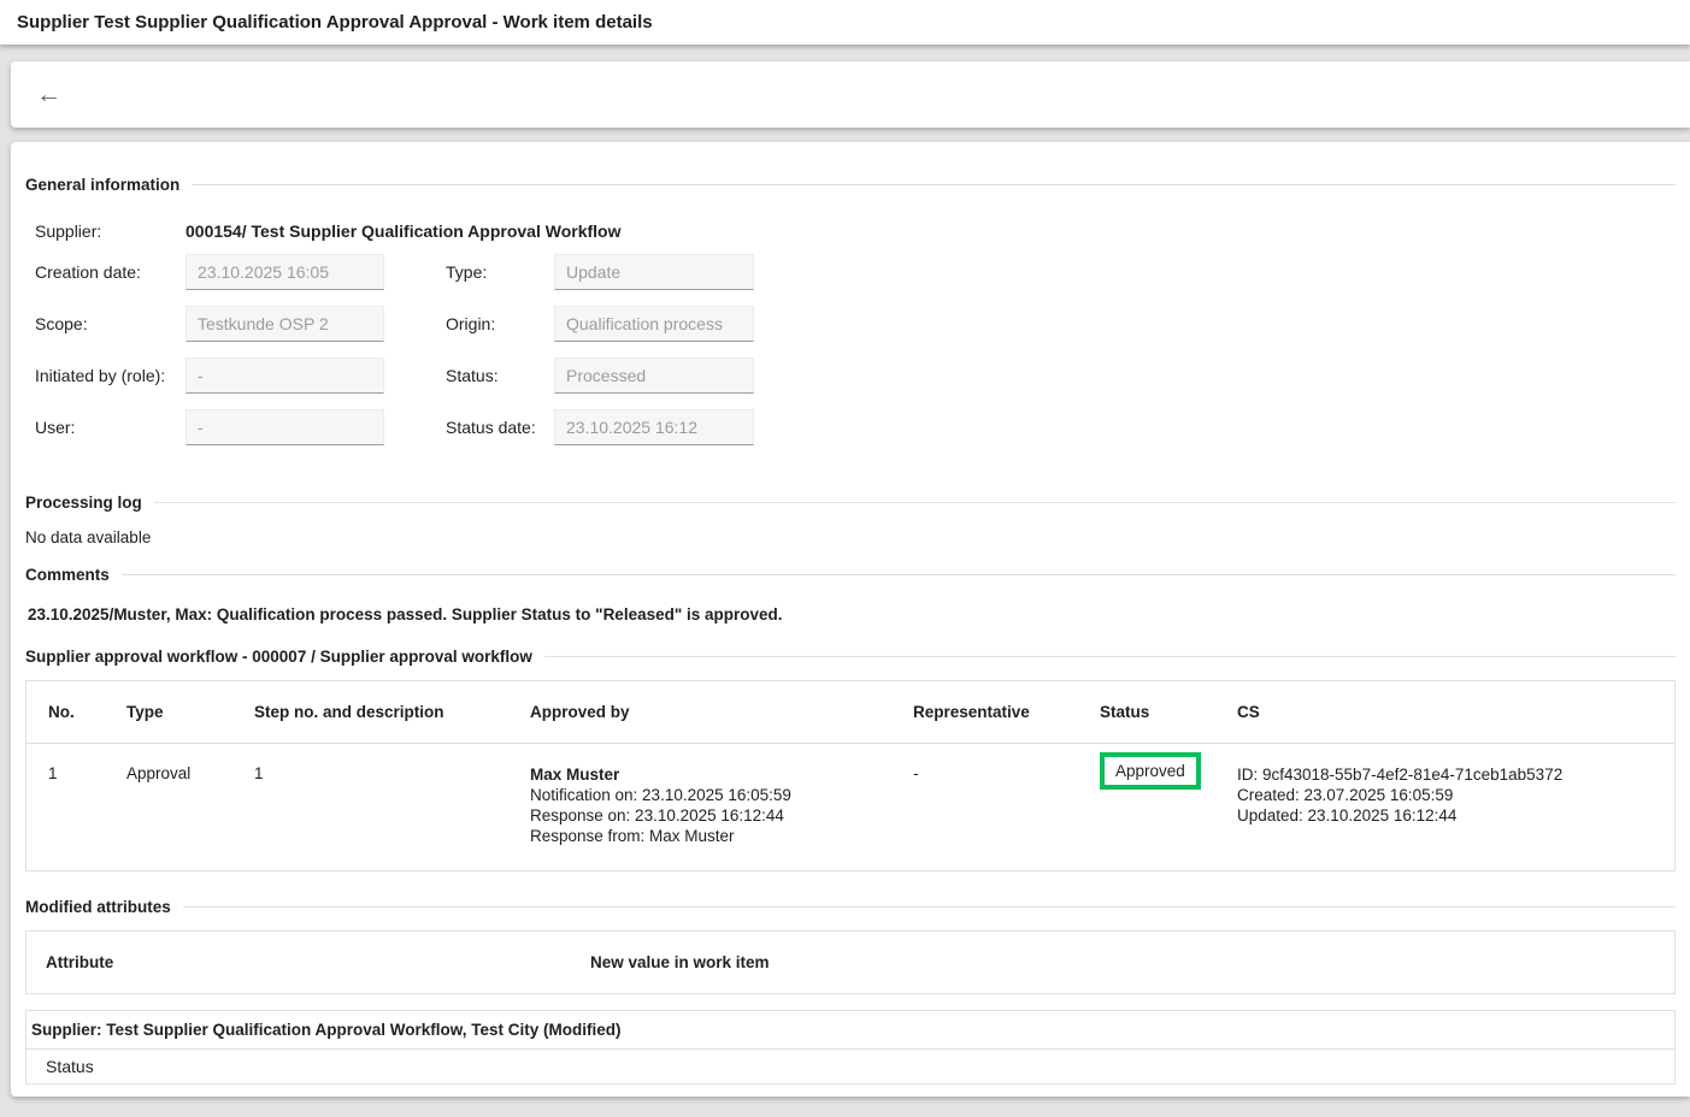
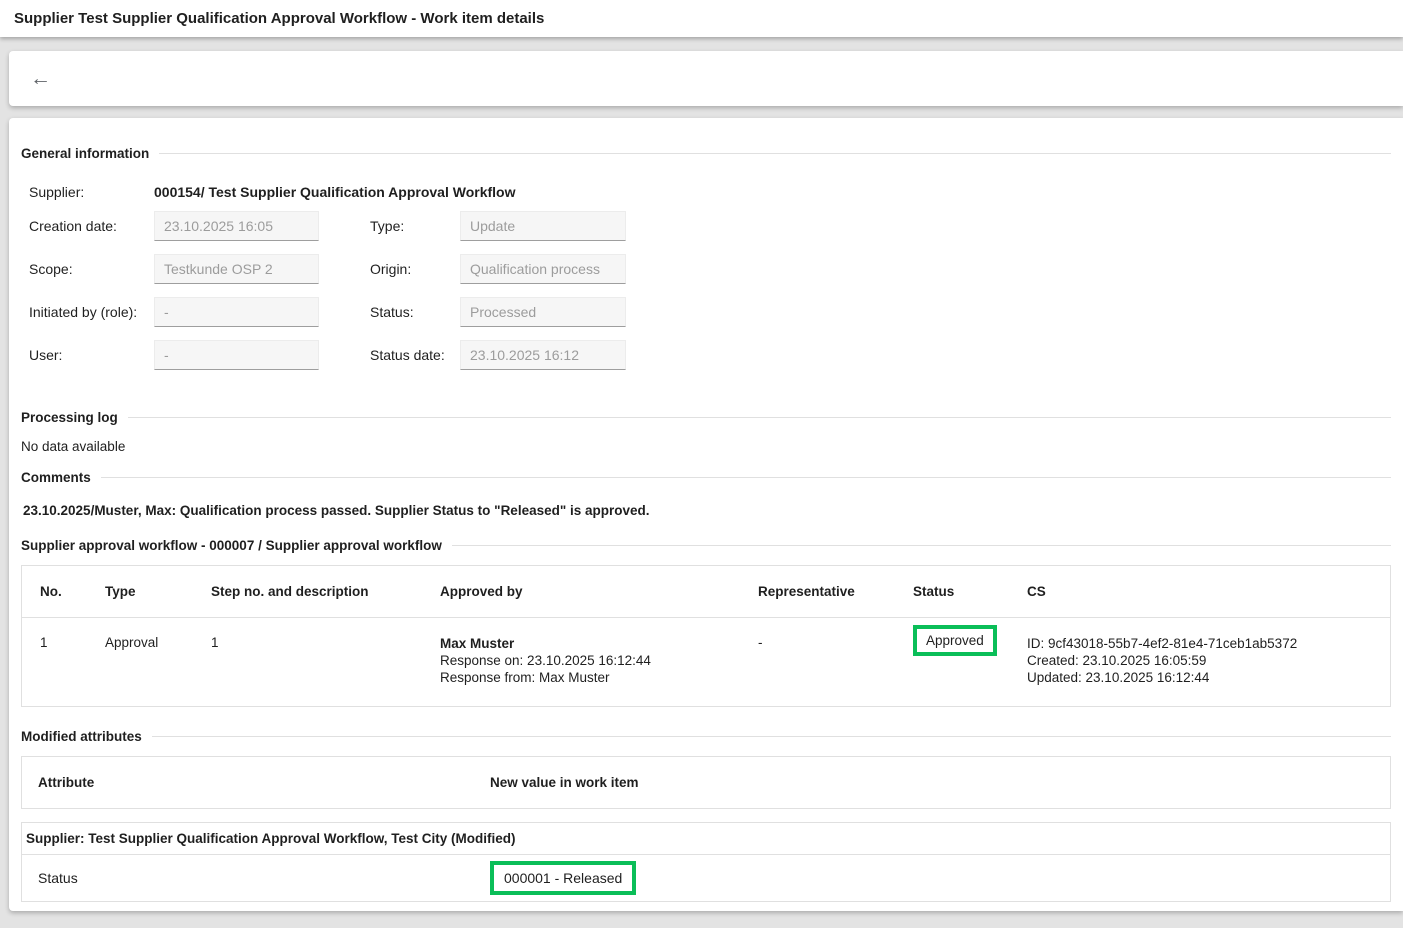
- Supplier Test Supplier Qualification Approval Approval - Work item details
+ Supplier Test Supplier Qualification Approval Workflow - Work item details
  ←
  General information
  Supplier:
  000154/ Test Supplier Qualification Approval Workflow
  Creation date:
  23.10.2025 16:05
  Type:
  Update
  Scope:
  Testkunde OSP 2
  Origin:
  Qualification process
  Initiated by (role):
  -
  Status:
  Processed
  User:
  -
  Status date:
  23.10.2025 16:12
  Processing log
  No data available
  Comments
  23.10.2025/Muster, Max: Qualification process passed. Supplier Status to "Released" is approved.
  Supplier approval workflow - 000007 / Supplier approval workflow
  No.
  Type
  Step no. and description
  Approved by
  Representative
  Status
  CS
  1
  Approval
  1
  Max Muster
- Notification on: 23.10.2025 16:05:59
  Response on: 23.10.2025 16:12:44
  Response from: Max Muster
  -
  Approved
  ID: 9cf43018-55b7-4ef2-81e4-71ceb1ab5372
- Created: 23.07.2025 16:05:59
+ Created: 23.10.2025 16:05:59
  Updated: 23.10.2025 16:12:44
  Modified attributes
  Attribute
  New value in work item
  Supplier: Test Supplier Qualification Approval Workflow, Test City (Modified)
  Status
+ 000001 - Released
